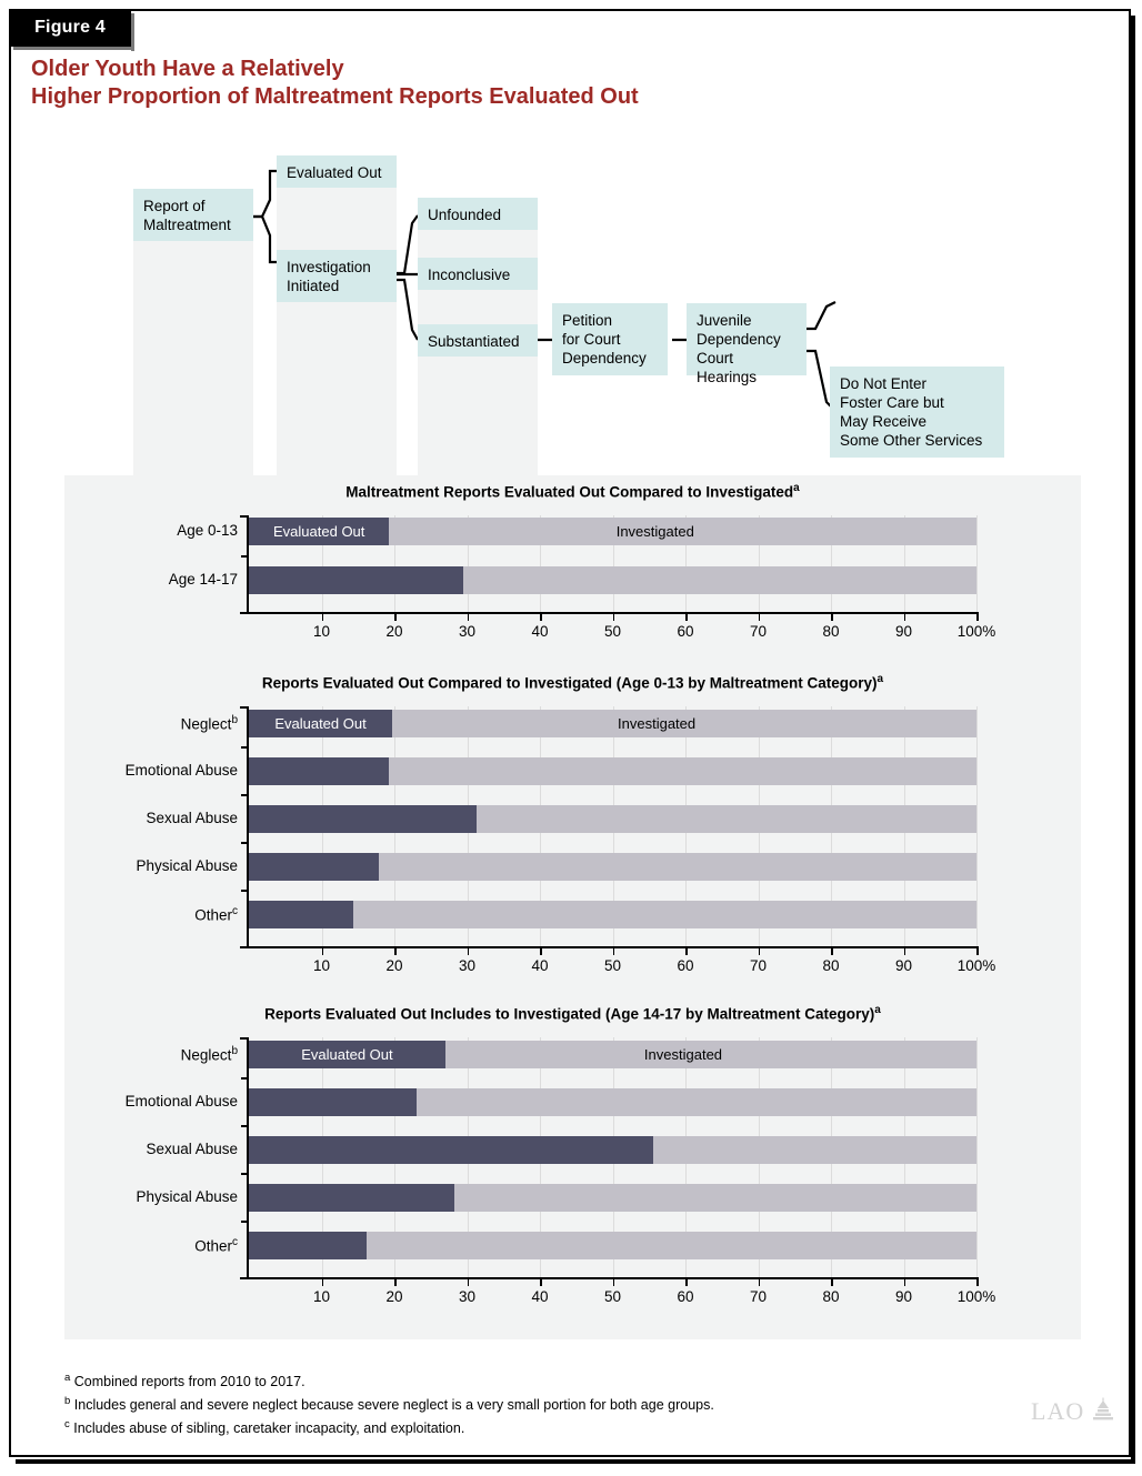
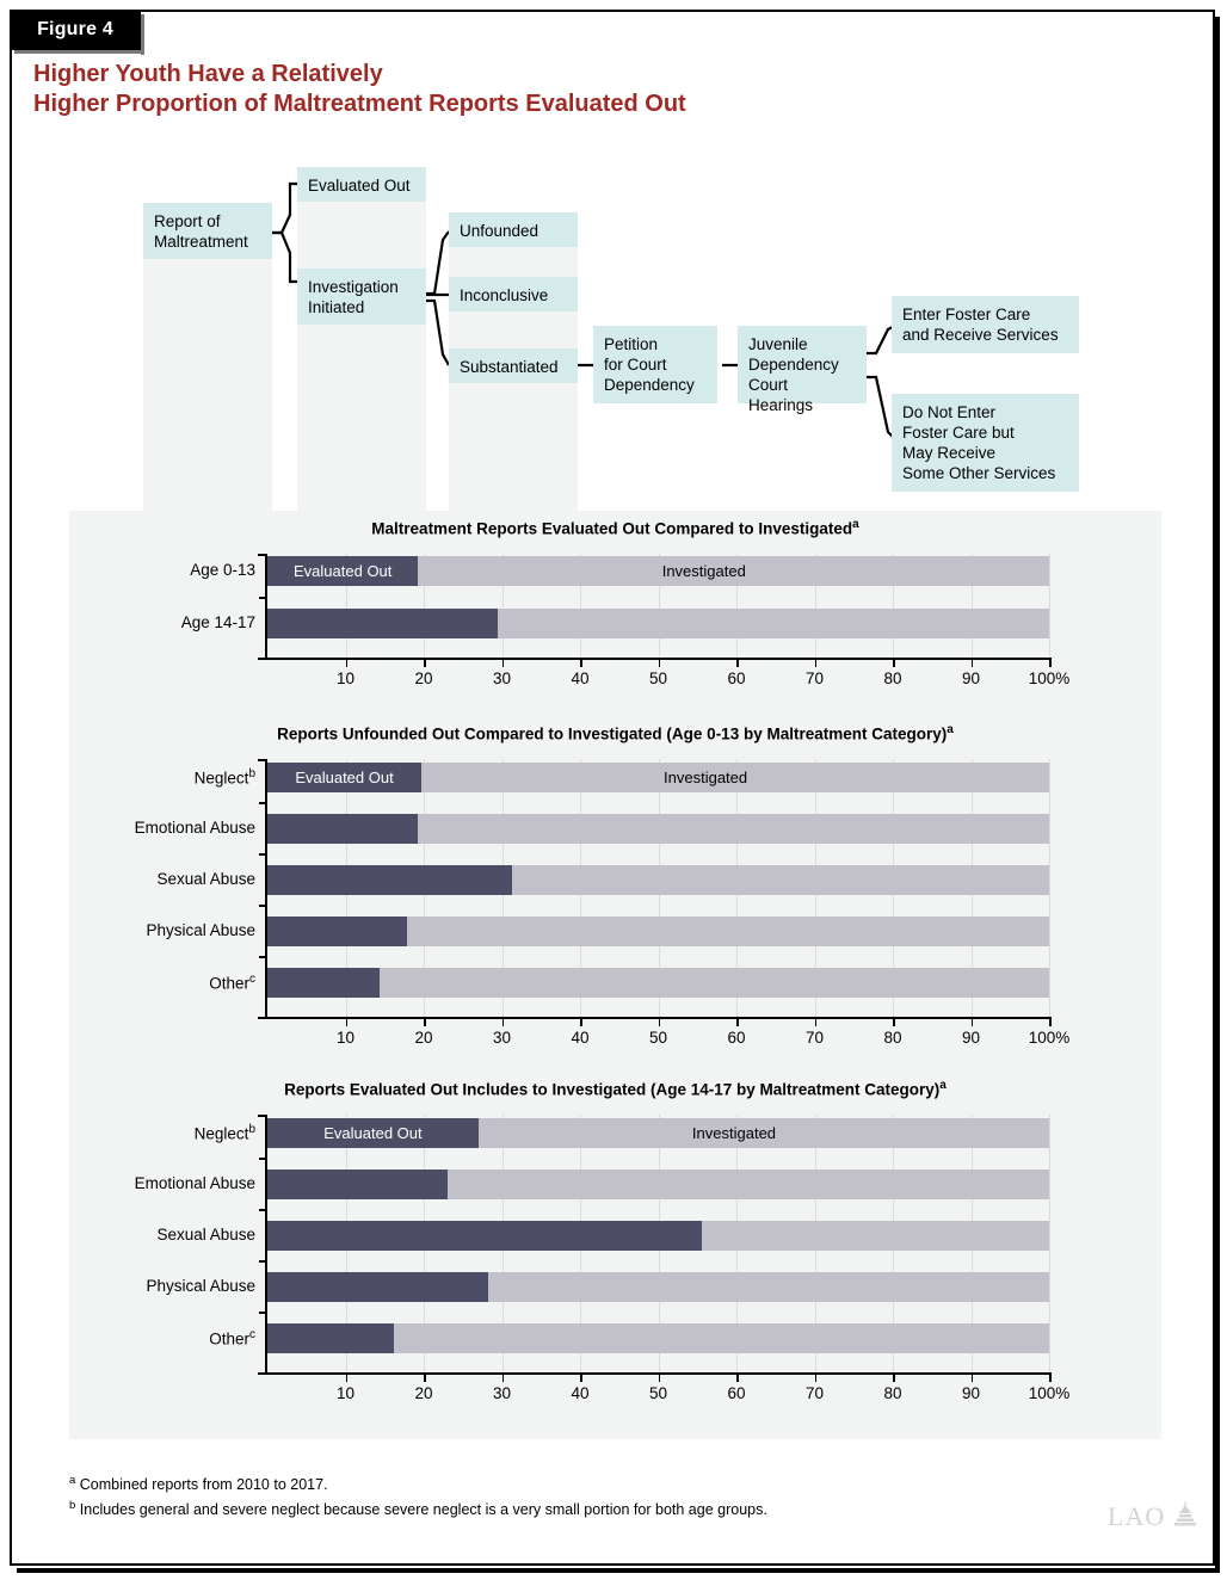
  Figure 4
- Older Youth Have a Relatively
+ Higher Youth Have a Relatively
  Higher Proportion of Maltreatment Reports Evaluated Out
  Report of
  Maltreatment
  Evaluated Out
  Investigation
  Initiated
  Unfounded
  Inconclusive
  Substantiated
  Petition
  for Court
  Dependency
  Juvenile
  Dependency
  Court Hearings
+ Enter Foster Care
+ and Receive Services
  Do Not Enter
  Foster Care but
  May Receive
  Some Other Services
  Maltreatment Reports Evaluated Out Compared to Investigateda
  Age 0-13
  Evaluated Out
  Investigated
  Age 14-17
  10
  20
  30
  40
  50
  60
  70
  80
  90
  100%
- Reports Evaluated Out Compared to Investigated (Age 0-13 by Maltreatment Category)a
+ Reports Unfounded Out Compared to Investigated (Age 0-13 by Maltreatment Category)a
  Neglectb
  Evaluated Out
  Investigated
  Emotional Abuse
  Sexual Abuse
  Physical Abuse
  Otherc
  10
  20
  30
  40
  50
  60
  70
  80
  90
  100%
  Reports Evaluated Out Includes to Investigated (Age 14-17 by Maltreatment Category)a
  Neglectb
  Evaluated Out
  Investigated
  Emotional Abuse
  Sexual Abuse
  Physical Abuse
  Otherc
  10
  20
  30
  40
  50
  60
  70
  80
  90
  100%
  a Combined reports from 2010 to 2017.
  b Includes general and severe neglect because severe neglect is a very small portion for both age groups.
- c Includes abuse of sibling, caretaker incapacity, and exploitation.
  LAO
